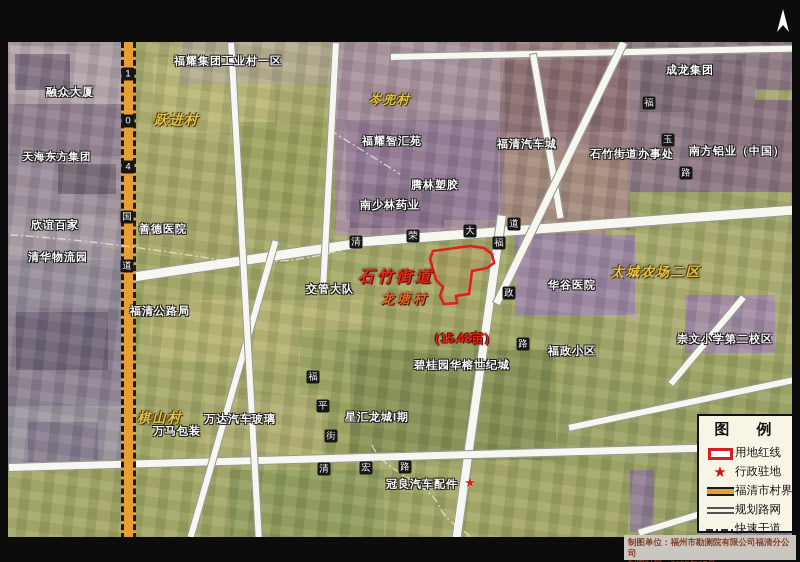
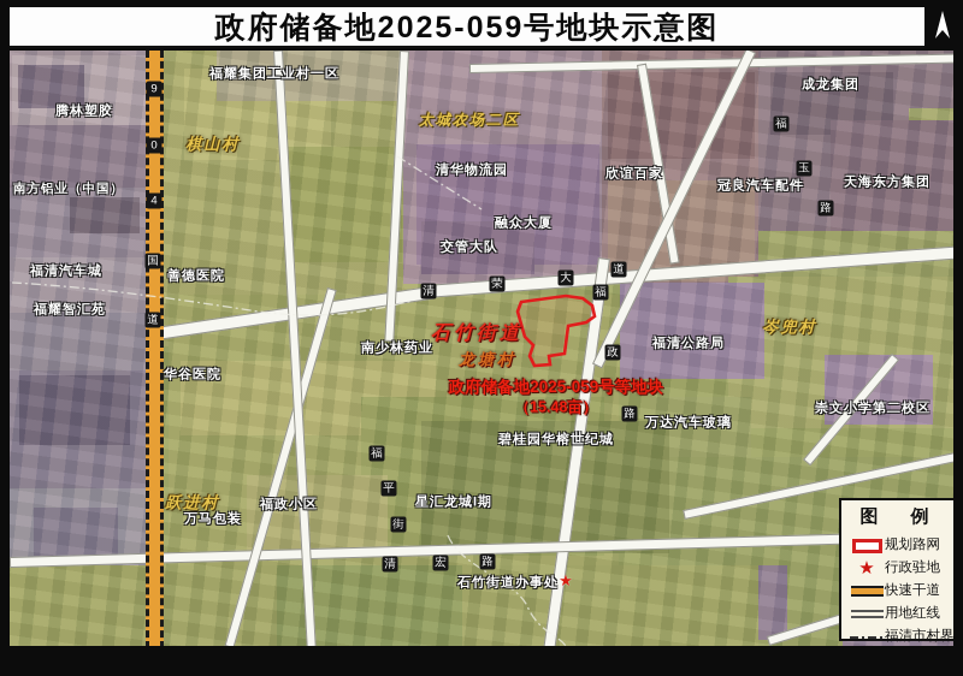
+ 政府储备地2025-059号地块示意图
- 1
+ 9
  0
  4
  国
  道
  清
  荣
  大
  道
  福
  政
  路
  福
  玉
  路
  清
  宏
  路
  福
  平
  街
- 融众大厦
+ 腾林塑胶
- 天海东方集团
+ 南方铝业（中国）
- 欣谊百家
+ 福清汽车城
- 清华物流园
+ 福耀智汇苑
  善德医院
- 福清公路局
+ 华谷医院
  万马包装
- 万达汽车玻璃
+ 福政小区
  星汇龙城I期
  碧桂园华榕世纪城
- 冠良汽车配件
+ 石竹街道办事处
- 交管大队
+ 南少林药业
  福耀集团工业村一区
- 福耀智汇苑
+ 清华物流园
- 腾林塑胶
+ 融众大厦
- 南少林药业
+ 交管大队
- 福清汽车城
+ 欣谊百家
  成龙集团
- 石竹街道办事处
+ 冠良汽车配件
- 南方铝业（中国）
+ 天海东方集团
- 华谷医院
+ 福清公路局
- 福政小区
+ 万达汽车玻璃
  崇文小学第二校区
- 跃进村
+ 棋山村
- 岑兜村
+ 太城农场二区
- 棋山村
+ 跃进村
- 太城农场二区
+ 岑兜村
  石竹街道
  龙塘村
+ 政府储备地2025-059号等地块
  （15.48亩）
  ★
  图 例
- 用地红线
+ 规划路网
  ★
  行政驻地
- 福清市村界
+ 快速干道
- 规划路网
+ 用地红线
- 快速干道
+ 福清市村界
- 制图单位：福州市勘测院有限公司福清分公司
